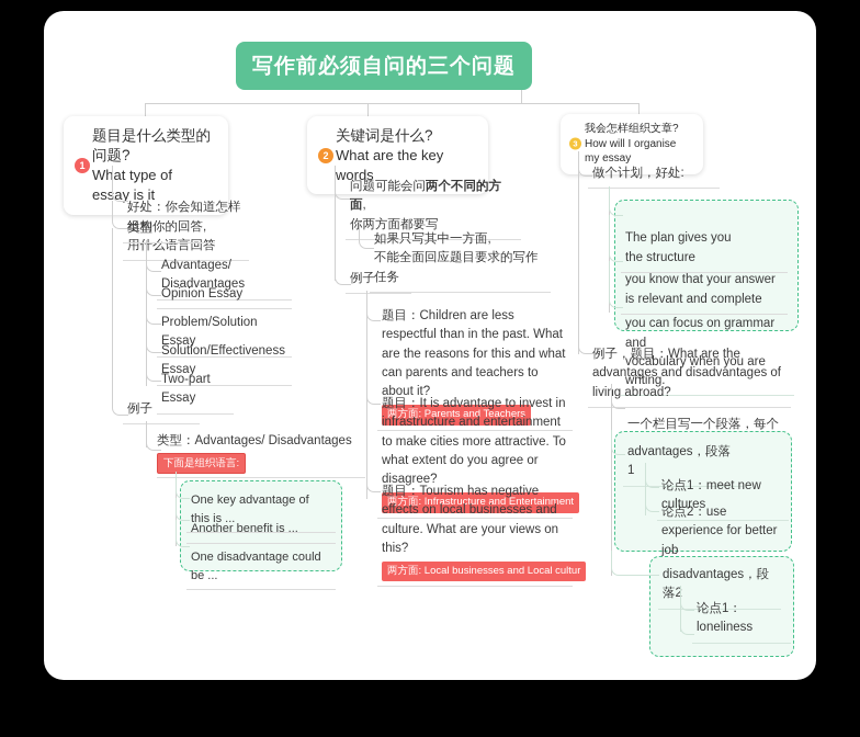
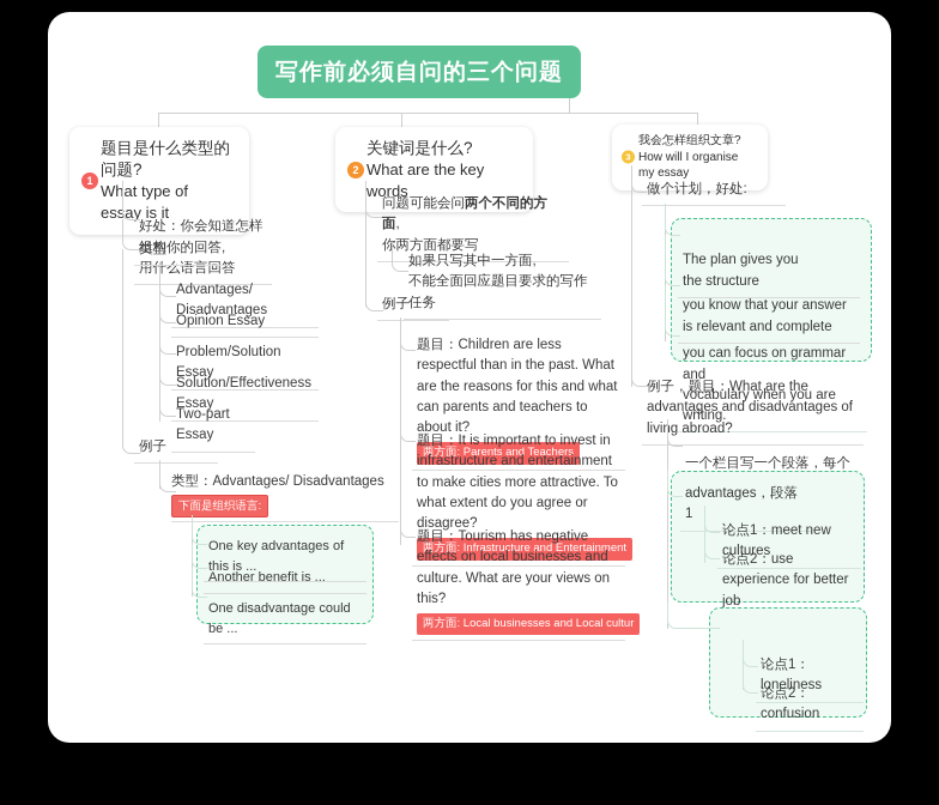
  写作前必须自问的三个问题
  1
  题目是什么类型的问题?
  What type of essay is it
  好处：你会知道怎样组构你的回答,
  用么语言回答
  类型
  Advantages/ Disadvantages
  Opinion Essay
  Problem/Solution Essay
  Solution/Effectiveness Essay
  Two-part Essay
  例子
  类型：Advantages/ Disadvantages
  下面是组织语言:
- One key advantage of this is ...
+ One key advantages of this is ...
  Another benefit is ...
  One disadvantage could be ...
  2
  关键词是什么?
  What are the key words
  问题可能会问两个不同的方面,
  你两方面都要写
  如果只写其中一方面,
  不能全面回应题目要求的写作任务
  例子
  题目：Children are less respectful than in the past. What are the reasons for this and what can parents and teachers to about it? 两方面: Parents and Teachers
- 题目：It is advantage to invest in infrastructure and entertainment to make cities more attractive. To what extent do you agree or disagree? 两方面: Infrastructure and Entertainment
+ 题目：It is important to invest in infrastructure and entertainment to make cities more attractive. To what extent do you agree or disagree? 两方面: Infrastructure and Entertainment
  题目：Tourism has negative effects on local businesses and culture. What are your views on this? 两方面: Local businesses and Local cultur
  3
  我会怎样组织文章?
  How will I organise my essay
  做个计划，好处:
  The plan gives you
  the structure
  you know that your answer
  is relevant and complete
  you can focus on grammar and
  vocabulary when you are writing.
  例子，题目：What are the advantages and disadvantages of livig abroad?
  一个栏目写一个段落，每个
  advantages，段落1
  论点1：meet new cultures
  论点2：use experience for better job
- disadvantages，段落2
  论点1：loneliness
+ 论点2：confusion
